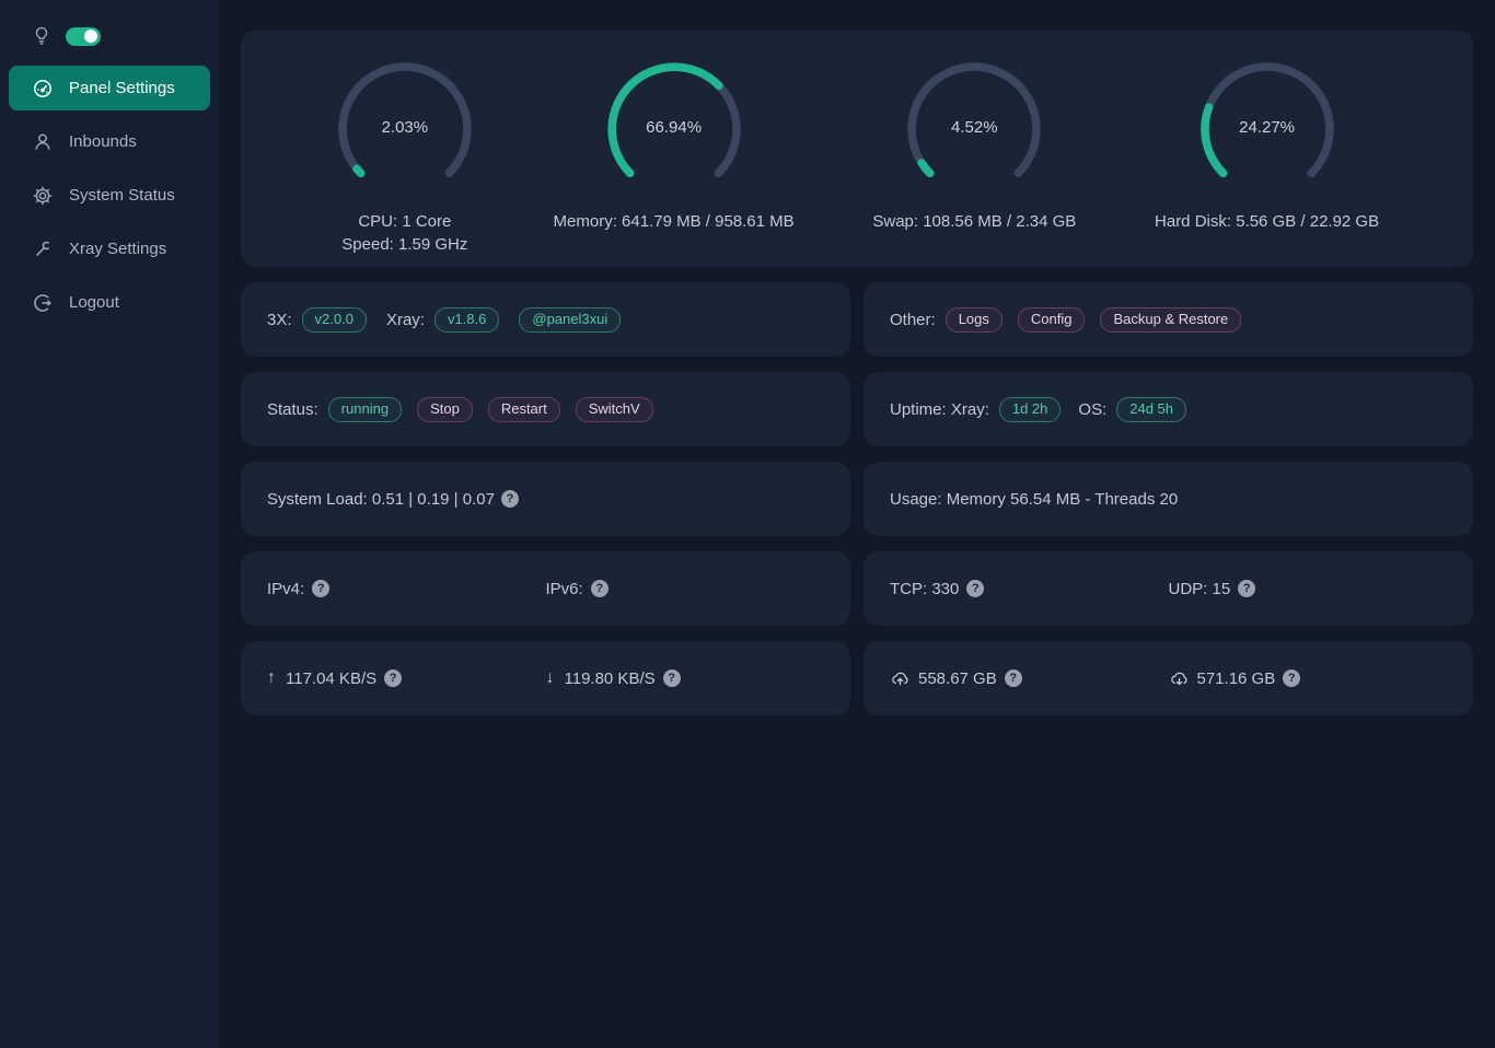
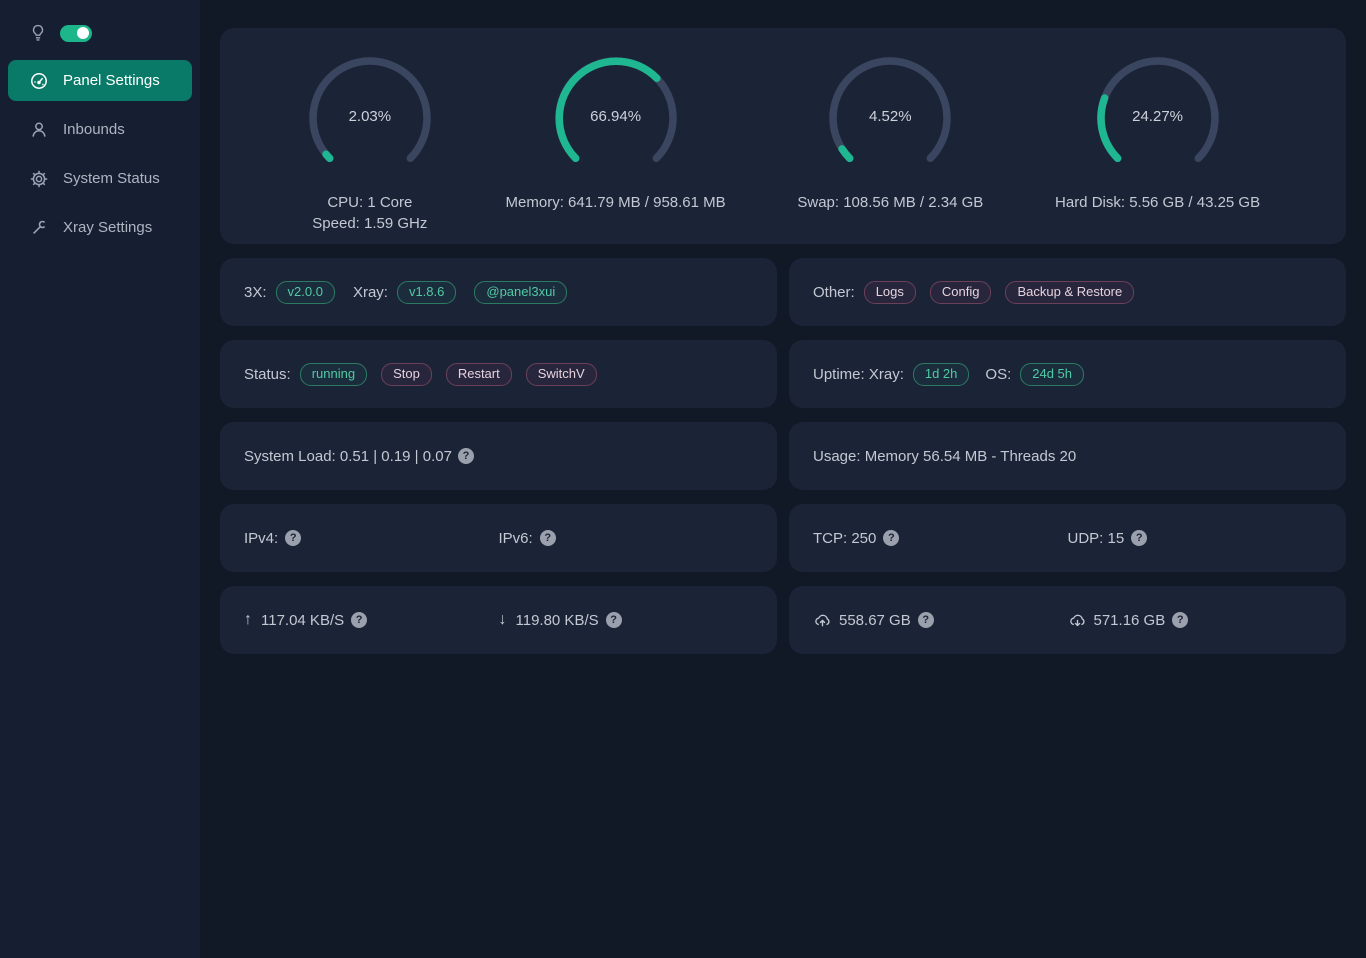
  Panel Settings
  Inbounds
  System Status
  Xray Settings
- Logout
  2.03%
  CPU: 1 Core
  Speed: 1.59 GHz
  66.94%
  Memory: 641.79 MB / 958.61 MB
  4.52%
  Swap: 108.56 MB / 2.34 GB
  24.27%
- Hard Disk: 5.56 GB / 22.92 GB
+ Hard Disk: 5.56 GB / 43.25 GB
  3X:
  v2.0.0
  Xray:
  v1.8.6
  @panel3xui
  Other:
  Logs
  Config
  Backup & Restore
  Status:
  running
  Stop
  Restart
  SwitchV
  Uptime: Xray:
  1d 2h
  OS:
  24d 5h
  System Load: 0.51 | 0.19 | 0.07
  ?
  Usage: Memory 56.54 MB - Threads 20
  IPv4:
  ?
  IPv6:
  ?
- TCP: 330
+ TCP: 250
  ?
  UDP: 15
  ?
  ↑
  117.04 KB/S
  ?
  ↓
  119.80 KB/S
  ?
  558.67 GB
  ?
  571.16 GB
  ?
